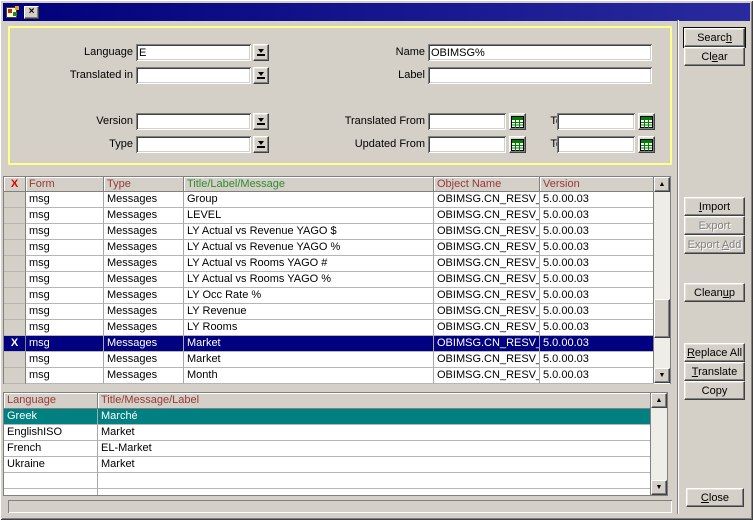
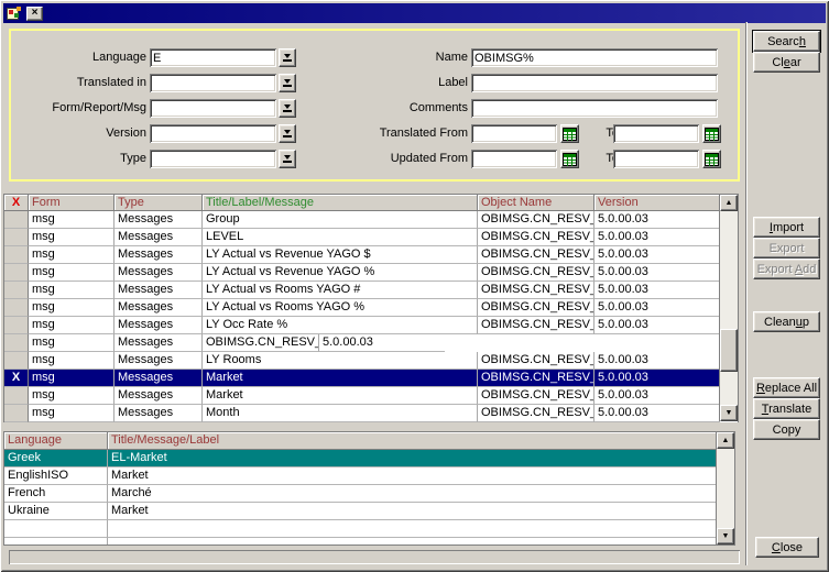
  ×
  Language
  E
  Name
  OBIMSG%
  Translated in
  Label
+ Form/Report/Msg
+ Comments
  Version
  Translated From
  Type
  Updated From
  X
  Form
  Type
  Title/Label/Message
  Object Name
  Version
  msg
  Messages
  Group
  OBIMSG.CN_RESV_
  5.0.00.03
  msg
  Messages
  LEVEL
  OBIMSG.CN_RESV_
  5.0.00.03
  msg
  Messages
  LY Actual vs Revenue YAGO $
  OBIMSG.CN_RESV_
  5.0.00.03
  msg
  Messages
  LY Actual vs Revenue YAGO %
  OBIMSG.CN_RESV_
  5.0.00.03
  msg
  Messages
  LY Actual vs Rooms YAGO #
  OBIMSG.CN_RESV_
  5.0.00.03
  msg
  Messages
  LY Actual vs Rooms YAGO %
  OBIMSG.CN_RESV_
  5.0.00.03
  msg
  Messages
  LY Occ Rate %
  OBIMSG.CN_RESV_
  5.0.00.03
  msg
  Messages
- LY Revenue
  OBIMSG.CN_RESV_
  5.0.00.03
  msg
  Messages
  LY Rooms
  OBIMSG.CN_RESV_
  5.0.00.03
  X
  msg
  Messages
  Market
  OBIMSG.CN_RESV
  5.0.00.03
  msg
  Messages
  Market
  OBIMSG.CN_RESV_
  5.0.00.03
  msg
  Messages
  Month
  OBIMSG.CN_RESV_
  5.0.00.03
  Language
  Title/Message/Label
  Greek
- Marché
+ EL-Market
  EnglishISO
  Market
  French
- EL-Market
+ Marché
  Ukraine
  Market
  Search
  Clear
  Import
  Export
  Export Add
  Cleanup
  Replace All
  Translate
  Copy
  Close
